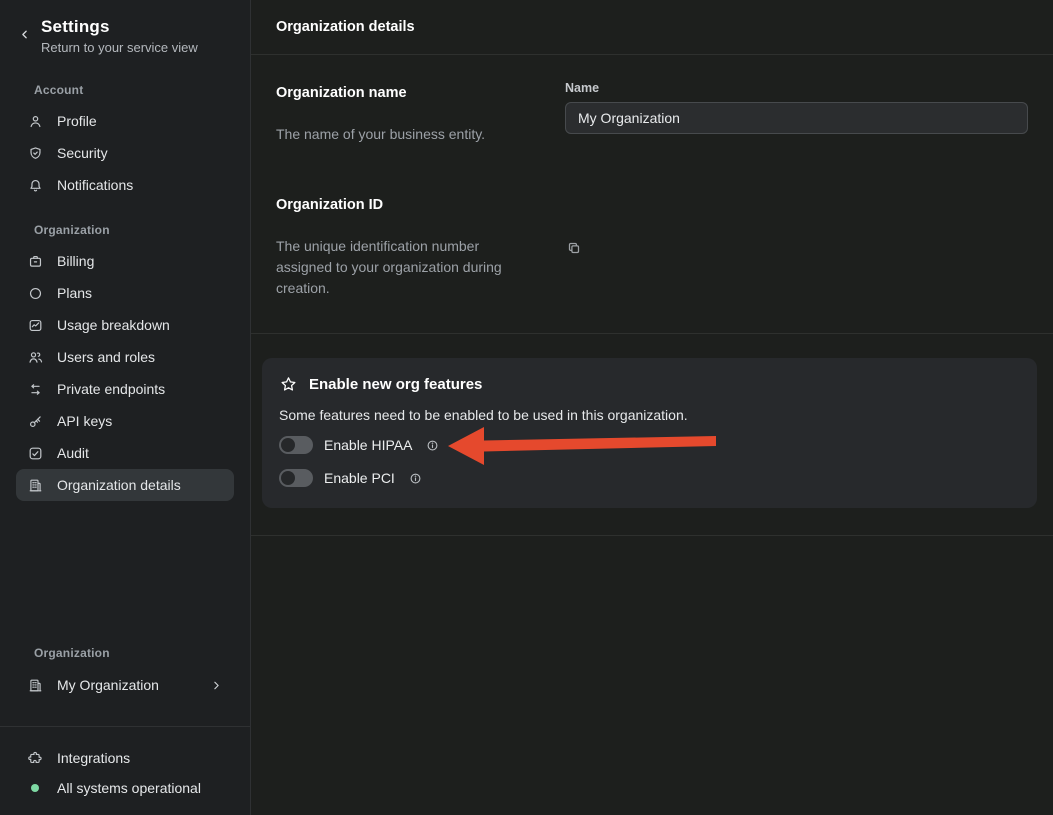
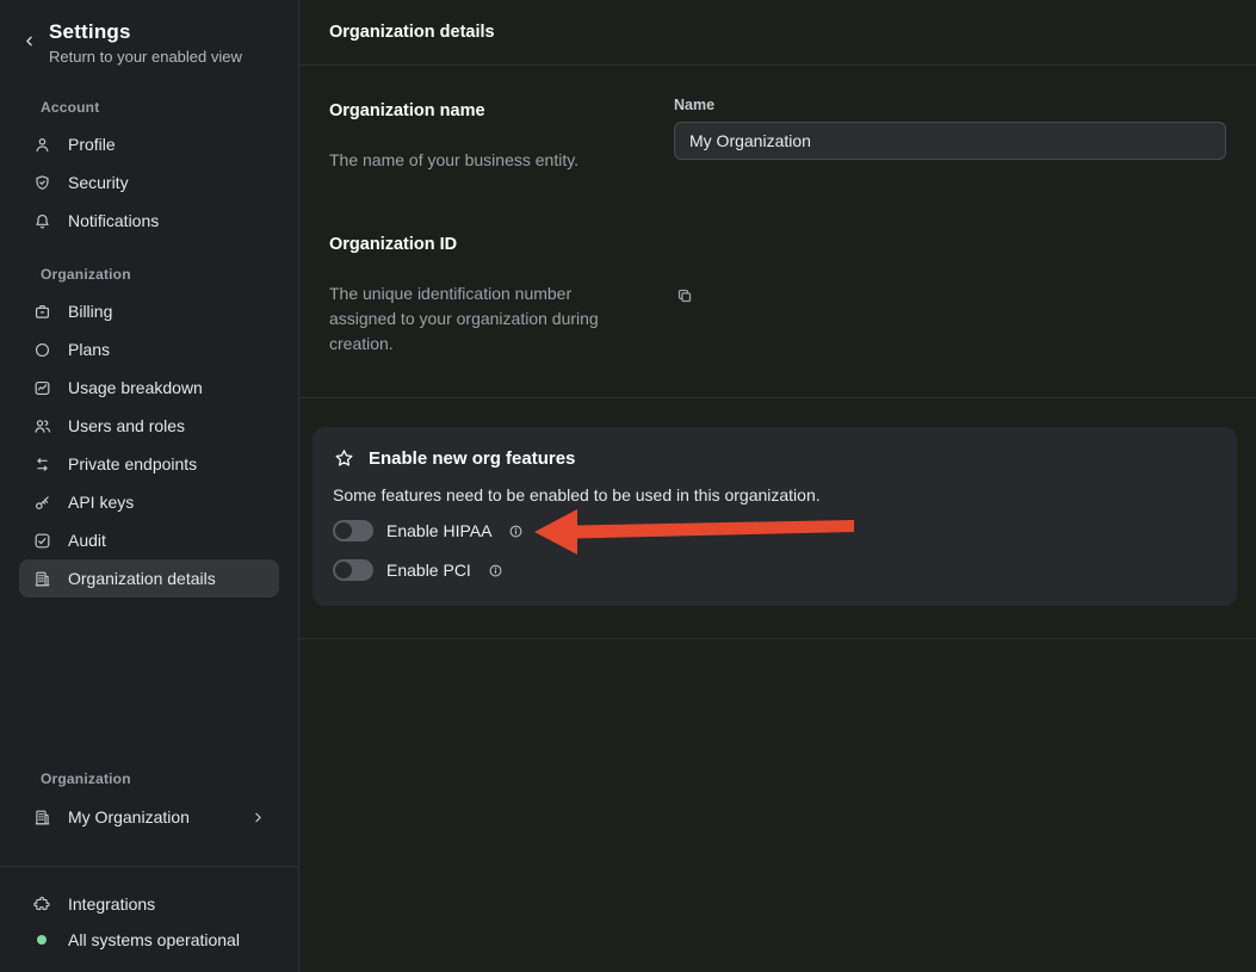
  Settings
- Return to your service view
+ Return to your enabled view
  Account
  Profile
  Security
  Notifications
  Organization
  Billing
  Plans
  Usage breakdown
  Users and roles
  Private endpoints
  API keys
  Audit
  Organization details
  Organization
  My Organization
  Integrations
  All systems operational
  Organization details
  Organization name
  The name of your business entity.
  Name
  My Organization
  Organization ID
  The unique identification number assigned to your organization during creation.
  Enable new org features
  Some features need to be enabled to be used in this organization.
  Enable HIPAA
  Enable PCI
